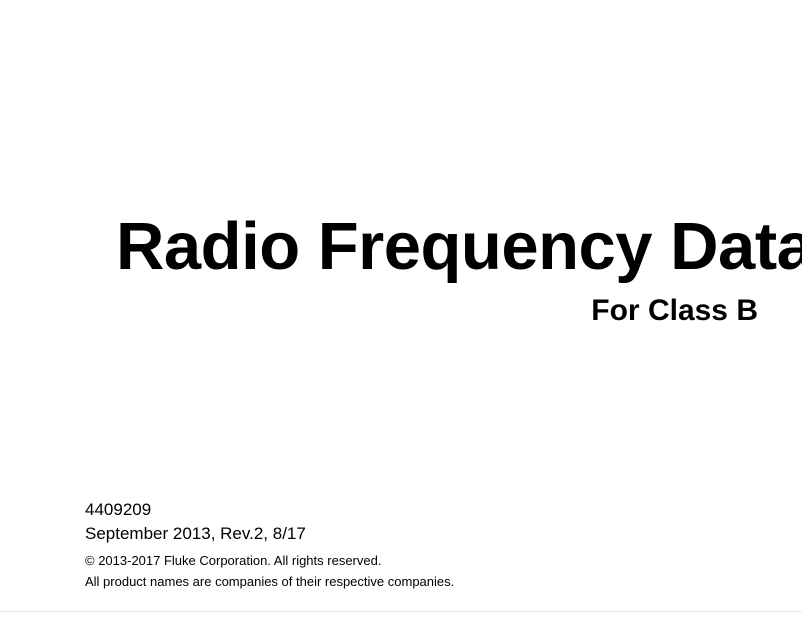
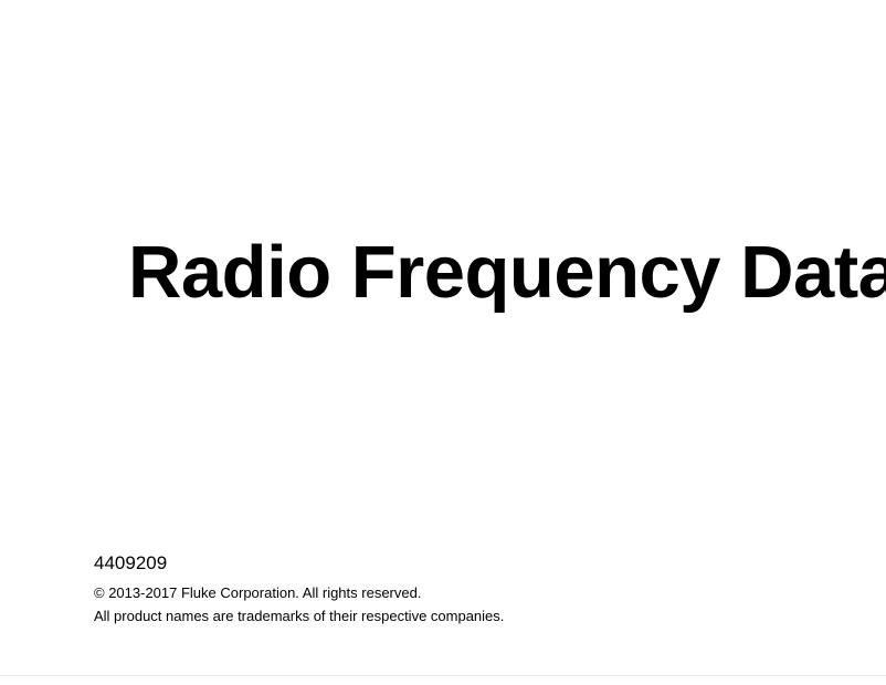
  Radio Frequency Data
- For Class B
  4409209
- September 2013, Rev.2, 8/17
  © 2013-2017 Fluke Corporation. All rights reserved.
- All product names are companies of their respective companies.
+ All product names are trademarks of their respective companies.
